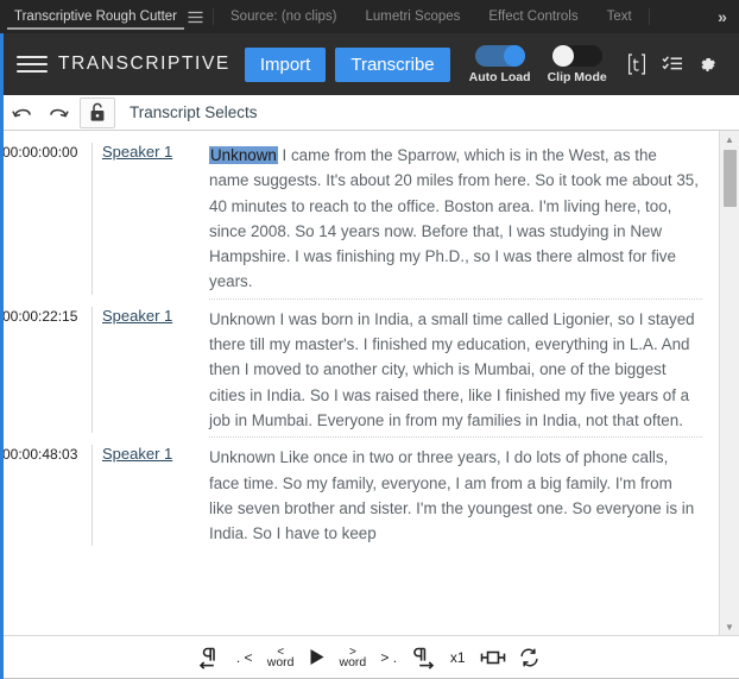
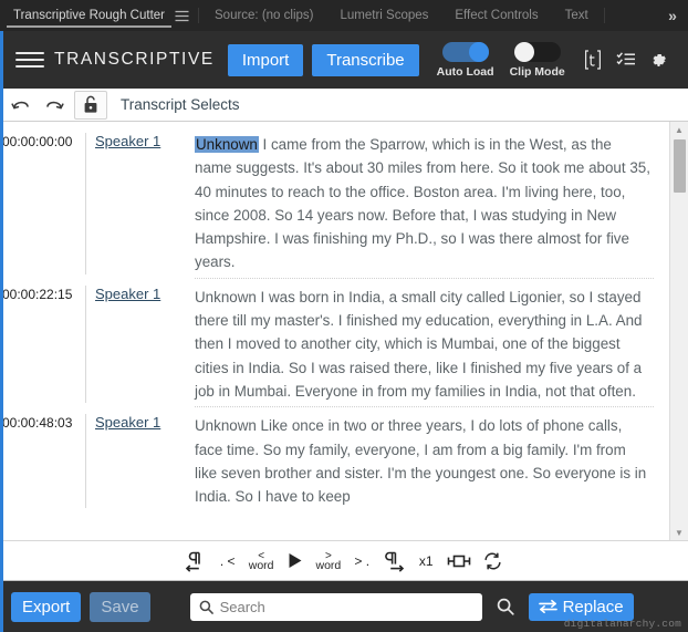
  Transcriptive Rough Cutter
  Source: (no clips)
  Lumetri Scopes
  Effect Controls
  Text
  »
  TRANSCRIPTIVE
  Import
  Transcribe
  Auto Load
  Clip Mode
  Transcript Selects
  00:00:00:00
  Speaker 1
- Unknown I came from the Sparrow, which is in the West, as the name suggests. It's about 20 miles from here. So it took me about 35, 40 minutes to reach to the office. Boston area. I'm living here, too, since 2008. So 14 years now. Before that, I was studying in New Hampshire. I was finishing my Ph.D., so I was there almost for five years.
+ Unknown I came from the Sparrow, which is in the West, as the name suggests. It's about 30 miles from here. So it took me about 35, 40 minutes to reach to the office. Boston area. I'm living here, too, since 2008. So 14 years now. Before that, I was studying in New Hampshire. I was finishing my Ph.D., so I was there almost for five years.
  00:00:22:15
  Speaker 1
- Unknown I was born in India, a small time called Ligonier, so I stayed there till my master's. I finished my education, everything in L.A. And then I moved to another city, which is Mumbai, one of the biggest cities in India. So I was raised there, like I finished my five years of a job in Mumbai. Everyone in from my families in India, not that often.
+ Unknown I was born in India, a small city called Ligonier, so I stayed there till my master's. I finished my education, everything in L.A. And then I moved to another city, which is Mumbai, one of the biggest cities in India. So I was raised there, like I finished my five years of a job in Mumbai. Everyone in from my families in India, not that often.
  00:00:48:03
  Speaker 1
  Unknown Like once in two or three years, I do lots of phone calls, face time. So my family, everyone, I am from a big family. I'm from like seven brother and sister. I'm the youngest one. So everyone is in India. So I have to keep
  ▲
  ▼
  . <
  <
  word
  >
  word
  > .
  x1
+ Export
+ Save
+ Search
+ Replace
+ digitalanarchy.com
